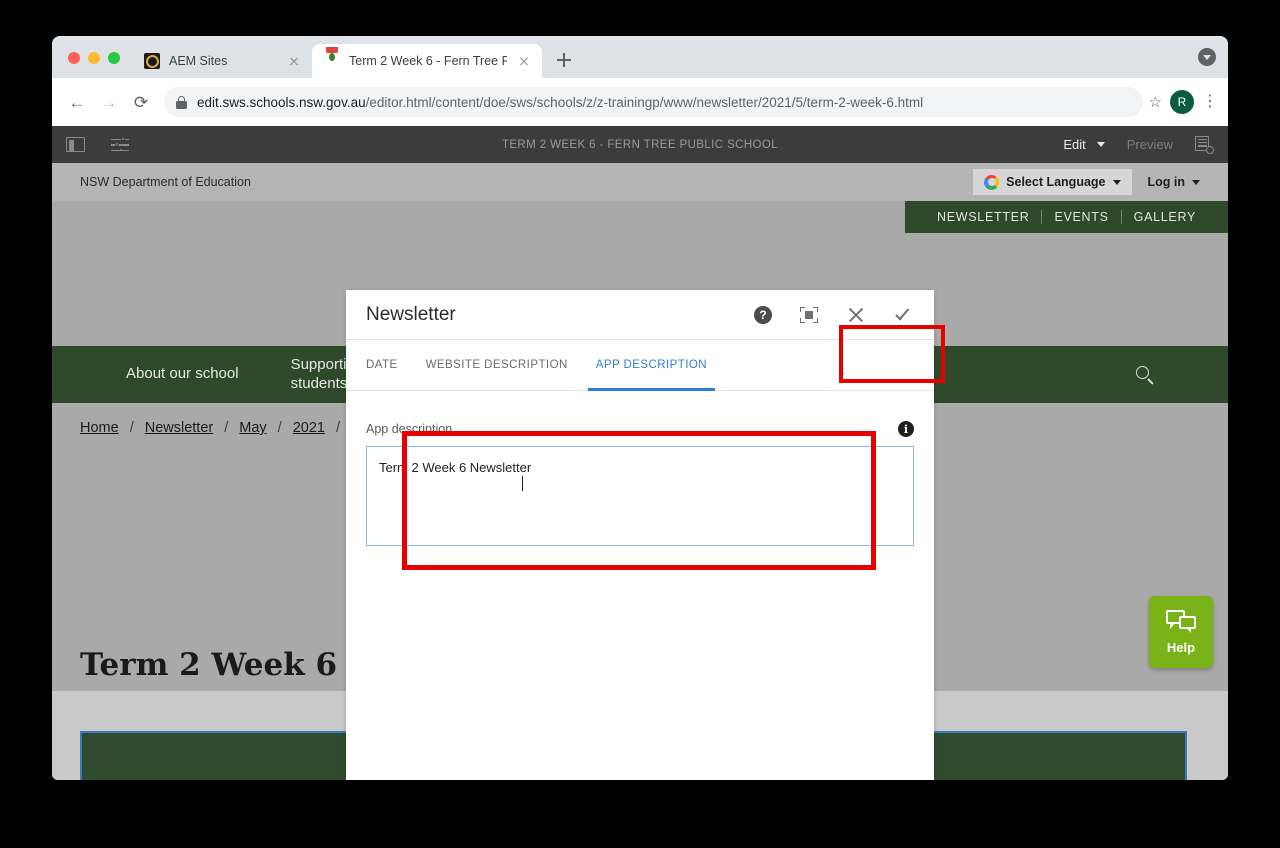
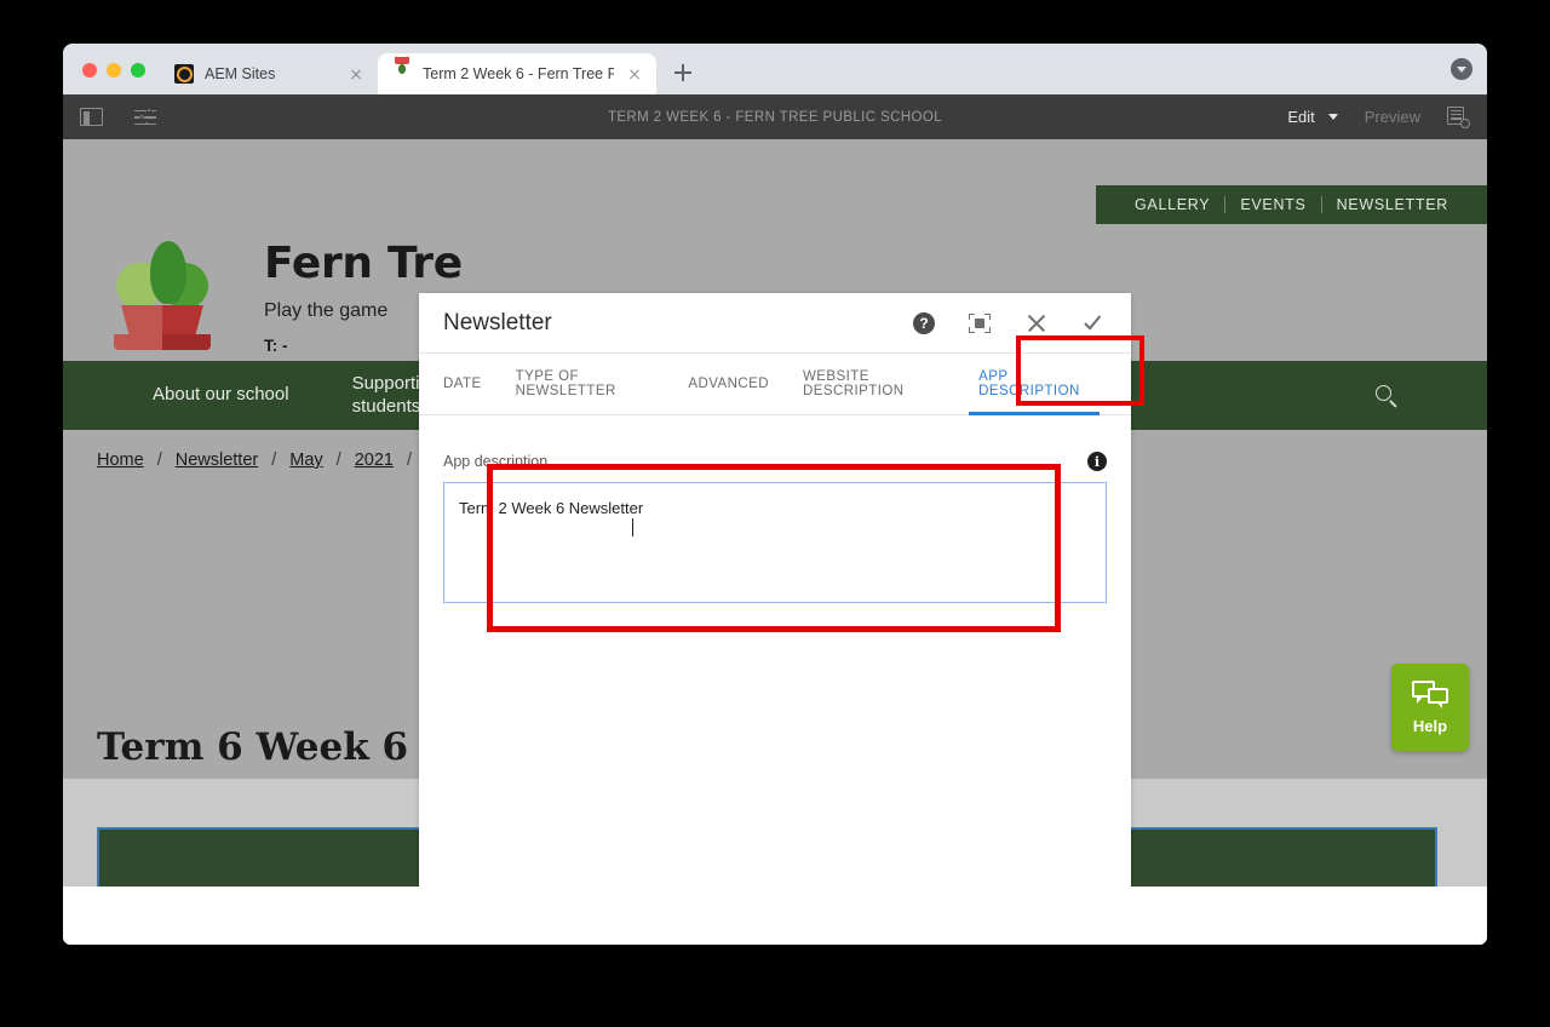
  AEM Sites
  Term 2 Week 6 - Fern Tree P
- ←
- →
- ⟳
- edit.sws.schools.nsw.gov.au/editor.html/content/doe/sws/schools/z/z-trainingp/www/newsletter/2021/5/term-2-week-6.html
- ☆
- R
- ⋮
  TERM 2 WEEK 6 - FERN TREE PUBLIC SCHOOL
  Edit
  Preview
- NSW Department of Education
- Select Language
- Log in
- NEWSLETTER
+ GALLERY
  EVENTS
- GALLERY
+ NEWSLETTER
+ Fern Tre
+ Play the game
+ T: -
  About our school
  students
  Home
  /
  Newsletter
  /
  May
  /
  2021
  /
- Term 2 Week 6
+ Term 6 Week 6
  Help
  Newsletter
  ?
  DATE
+ TYPE OF NEWSLETTER
+ ADVANCED
  WEBSITE DESCRIPTION
  APP DESCRIPTION
  App description
  i
  Term 2 Week 6 Newsletter
